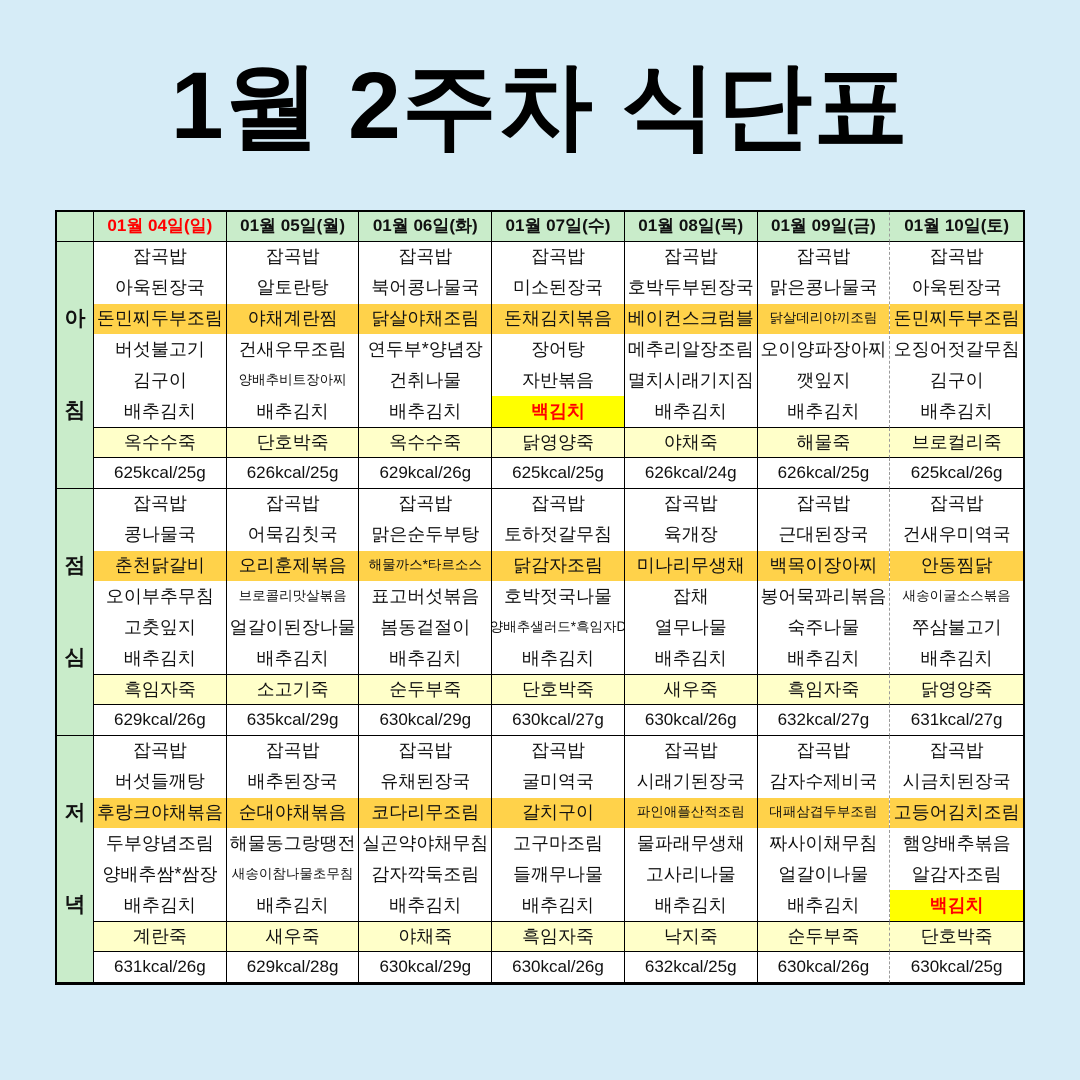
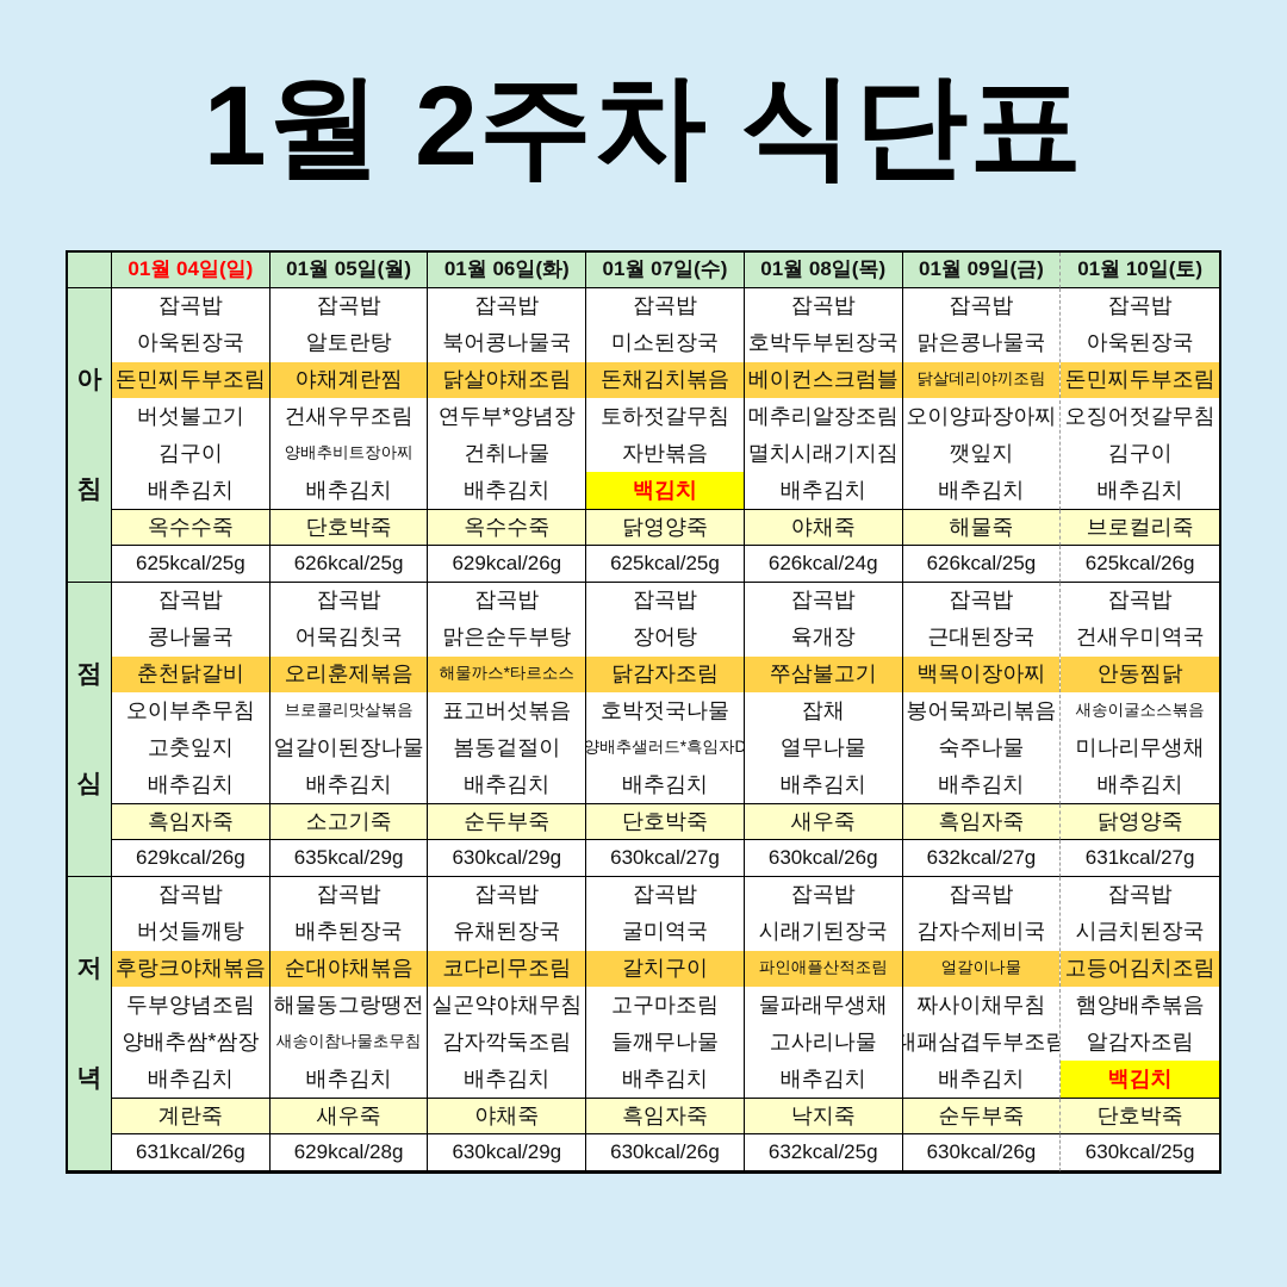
  1월 2주차 식단표
  01월 04일(일)
  01월 05일(월)
  01월 06일(화)
  01월 07일(수)
  01월 08일(목)
  01월 09일(금)
  01월 10일(토)
  아
  침
  잡곡밥
  아욱된장국
  돈민찌두부조림
  버섯불고기
  김구이
  배추김치
  잡곡밥
  알토란탕
  야채계란찜
  건새우무조림
  양배추비트장아찌
  배추김치
  잡곡밥
  북어콩나물국
  닭살야채조림
  연두부*양념장
  건취나물
  배추김치
  잡곡밥
  미소된장국
  돈채김치볶음
- 장어탕
+ 토하젓갈무침
  자반볶음
  백김치
  잡곡밥
  호박두부된장국
  베이컨스크럼블
  메추리알장조림
  멸치시래기지짐
  배추김치
  잡곡밥
  맑은콩나물국
  닭살데리야끼조림
  오이양파장아찌
  깻잎지
  배추김치
  잡곡밥
  아욱된장국
  돈민찌두부조림
  오징어젓갈무침
  김구이
  배추김치
  옥수수죽
  단호박죽
  옥수수죽
  닭영양죽
  야채죽
  해물죽
  브로컬리죽
  625kcal/25g
  626kcal/25g
  629kcal/26g
  625kcal/25g
  626kcal/24g
  626kcal/25g
  625kcal/26g
  점
  심
  잡곡밥
  콩나물국
  춘천닭갈비
  오이부추무침
  고춧잎지
  배추김치
  잡곡밥
  어묵김칫국
  오리훈제볶음
  브로콜리맛살볶음
  얼갈이된장나물
  배추김치
  잡곡밥
  맑은순두부탕
  해물까스*타르소스
  표고버섯볶음
  봄동겉절이
  배추김치
  잡곡밥
- 토하젓갈무침
+ 장어탕
  닭감자조림
  호박젓국나물
  양배추샐러드*흑임자D
  배추김치
  잡곡밥
  육개장
- 미나리무생채
+ 쭈삼불고기
  잡채
  열무나물
  배추김치
  잡곡밥
  근대된장국
  백목이장아찌
  봉어묵꽈리볶음
  숙주나물
  배추김치
  잡곡밥
  건새우미역국
  안동찜닭
  새송이굴소스볶음
- 쭈삼불고기
+ 미나리무생채
  배추김치
  흑임자죽
  소고기죽
  순두부죽
  단호박죽
  새우죽
  흑임자죽
  닭영양죽
  629kcal/26g
  635kcal/29g
  630kcal/29g
  630kcal/27g
  630kcal/26g
  632kcal/27g
  631kcal/27g
  저
  녁
  잡곡밥
  버섯들깨탕
  후랑크야채볶음
  두부양념조림
  양배추쌈*쌈장
  배추김치
  잡곡밥
  배추된장국
  순대야채볶음
  해물동그랑땡전
  새송이참나물초무침
  배추김치
  잡곡밥
  유채된장국
  코다리무조림
  실곤약야채무침
  감자깍둑조림
  배추김치
  잡곡밥
  굴미역국
  갈치구이
  고구마조림
  들깨무나물
  배추김치
  잡곡밥
  시래기된장국
  파인애플산적조림
  물파래무생채
  고사리나물
  배추김치
  잡곡밥
  감자수제비국
- 대패삼겹두부조림
+ 얼갈이나물
  짜사이채무침
- 얼갈이나물
+ 대패삼겹두부조림
  배추김치
  잡곡밥
  시금치된장국
  고등어김치조림
  햄양배추볶음
  알감자조림
  백김치
  계란죽
  새우죽
  야채죽
  흑임자죽
  낙지죽
  순두부죽
  단호박죽
  631kcal/26g
  629kcal/28g
  630kcal/29g
  630kcal/26g
  632kcal/25g
  630kcal/26g
  630kcal/25g
